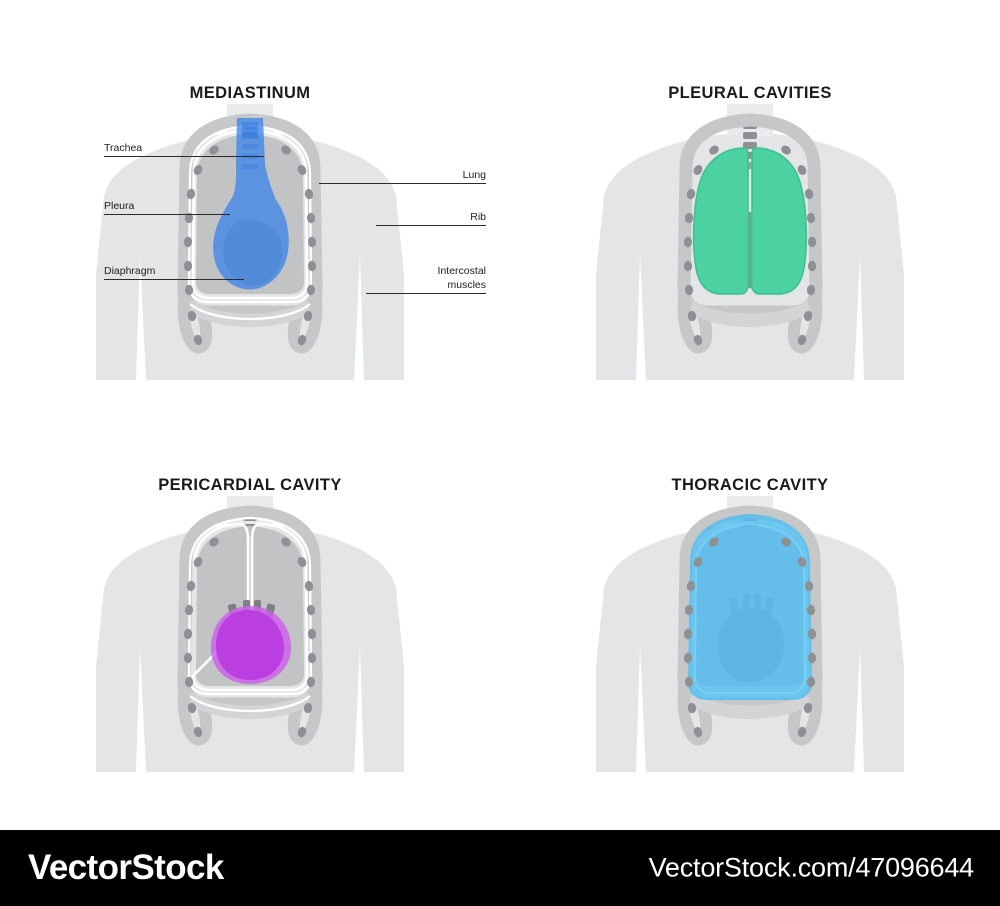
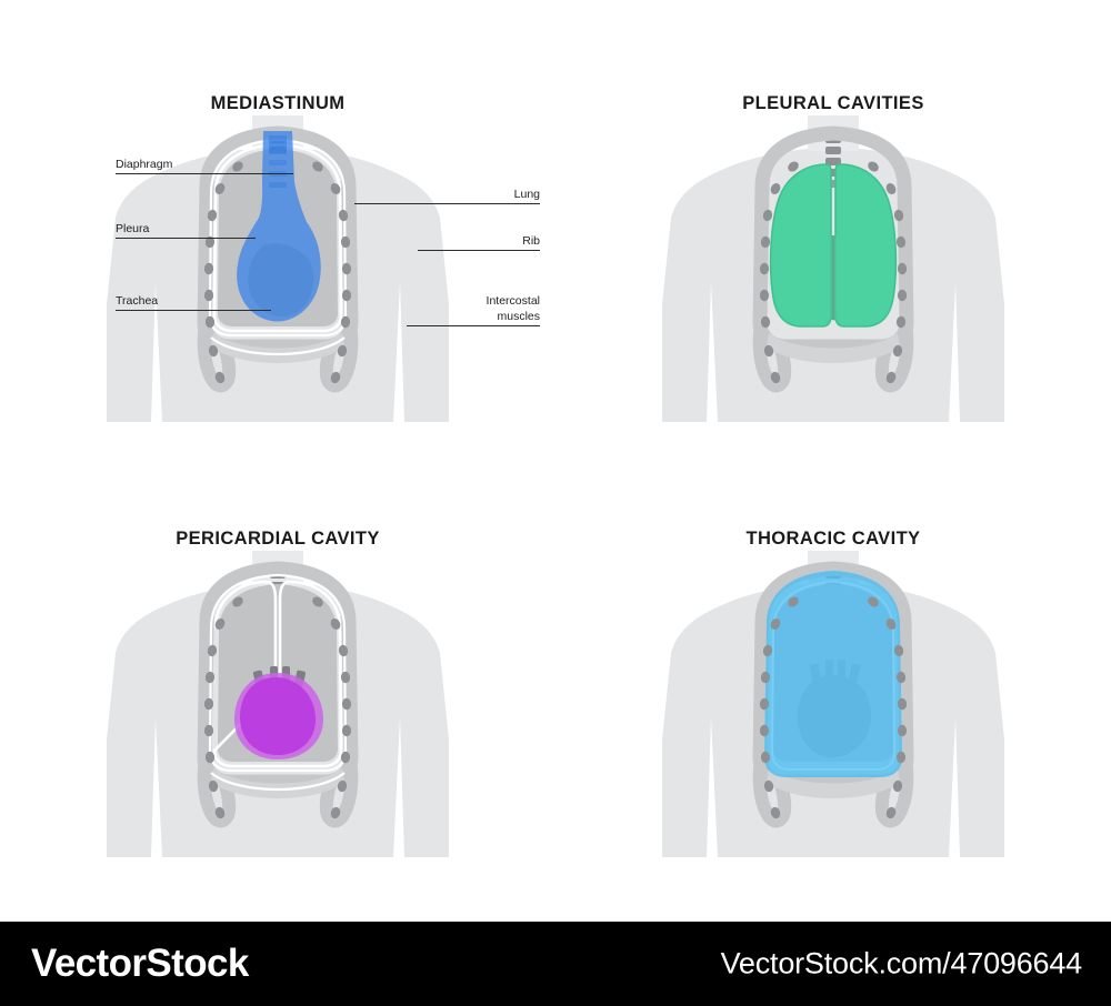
  MEDIASTINUM
- Trachea
+ Diaphragm
  Pleura
- Diaphragm
+ Trachea
  Lung
  Rib
  Intercostal
  muscles
  PLEURAL CAVITIES
  PERICARDIAL CAVITY
  THORACIC CAVITY
  VectorStock
  VectorStock.com/47096644
